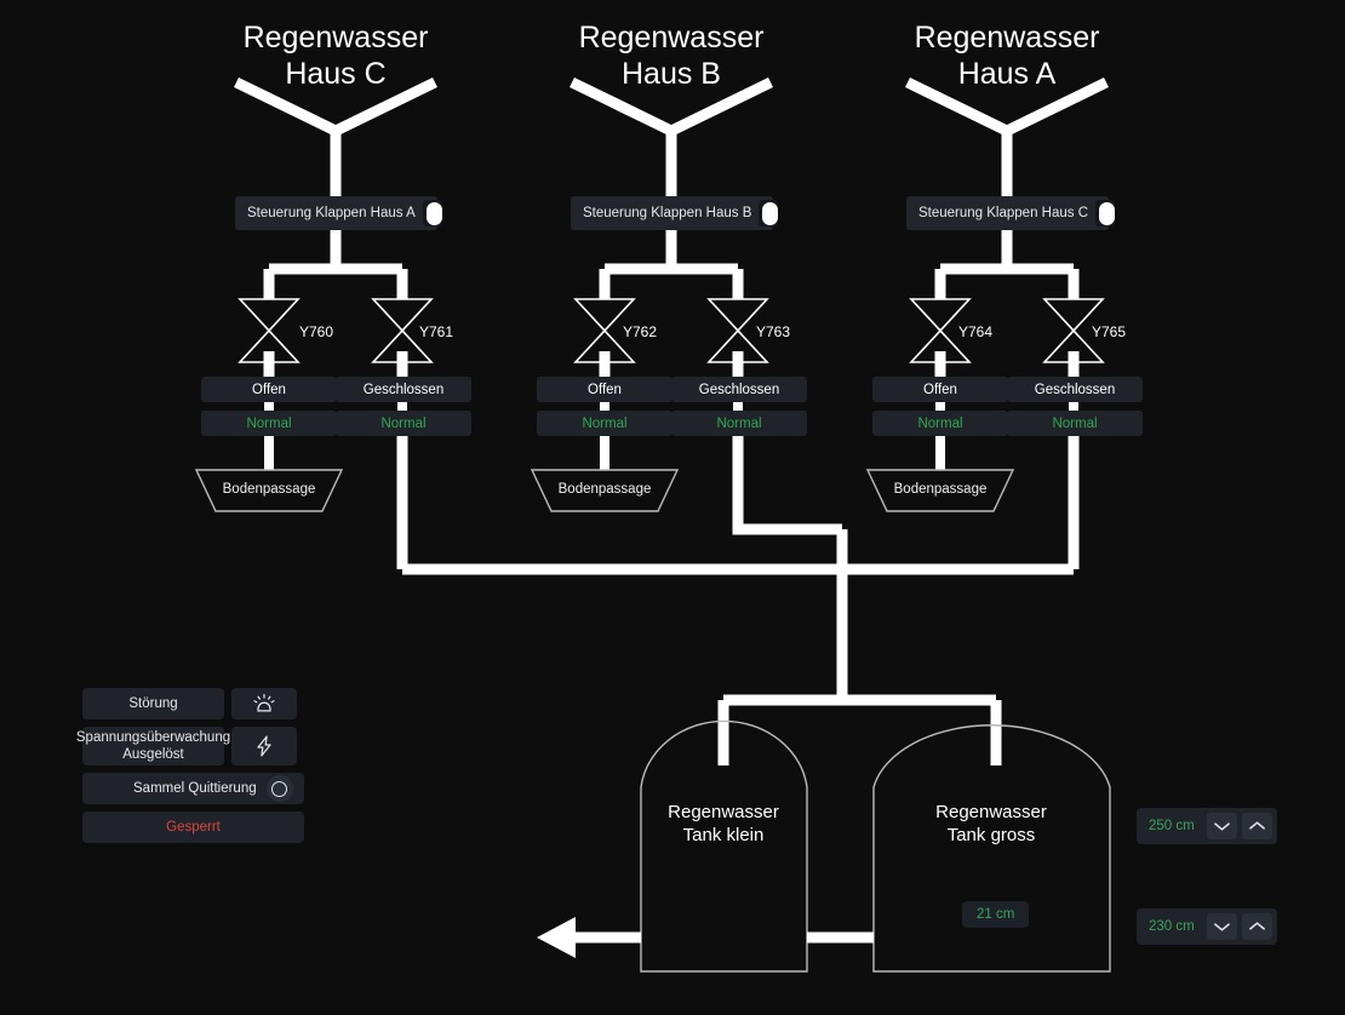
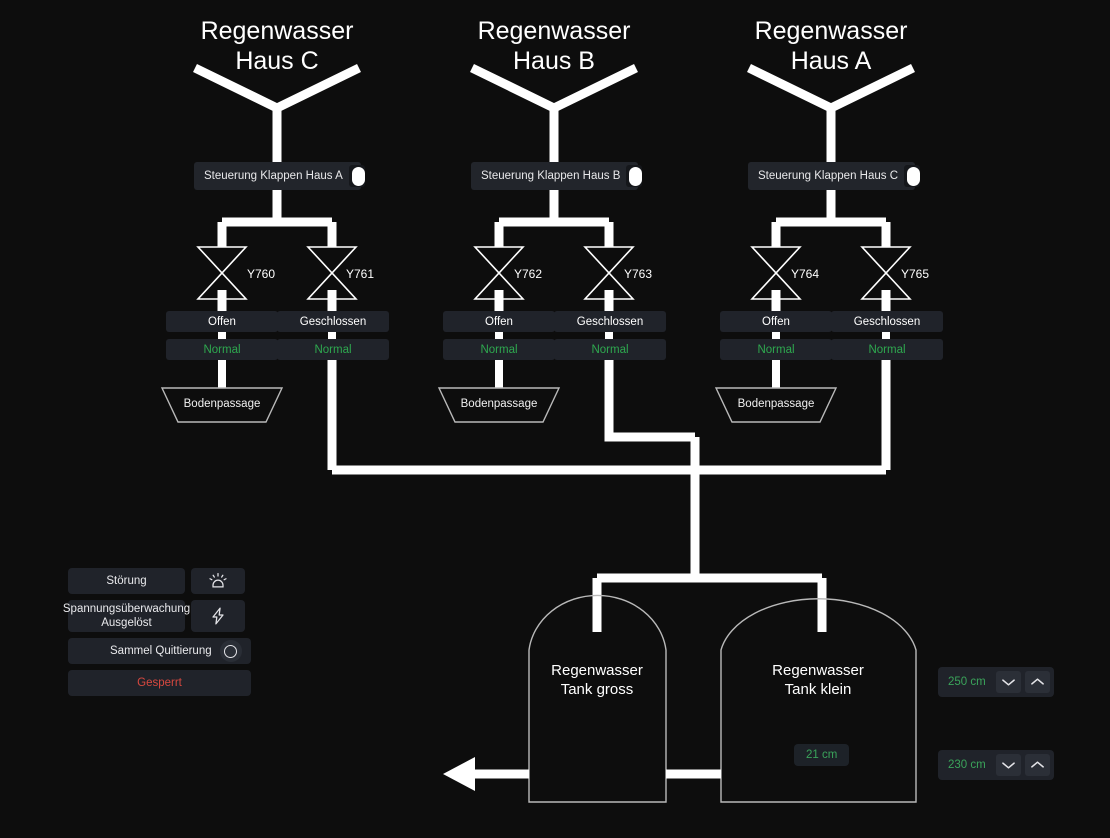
  Regenwasser
  Haus C
  Regenwasser
  Haus B
  Regenwasser
  Haus A
  Steuerung Klappen Haus A
  Steuerung Klappen Haus B
  Steuerung Klappen Haus C
  Y760
  Y761
  Y762
  Y763
  Y764
  Y765
  Offen
  Geschlossen
  Offen
  Geschlossen
  Offen
  Geschlossen
  Normal
  Normal
  Normal
  Normal
  Normal
  Normal
  Bodenpassage
  Bodenpassage
  Bodenpassage
  Regenwasser
- Tank klein
+ Tank gross
  Regenwasser
- Tank gross
+ Tank klein
  21 cm
  Störung
  Spannungsüberwachung
  Ausgelöst
  Sammel Quittierung
  Gesperrt
  250 cm
  230 cm
